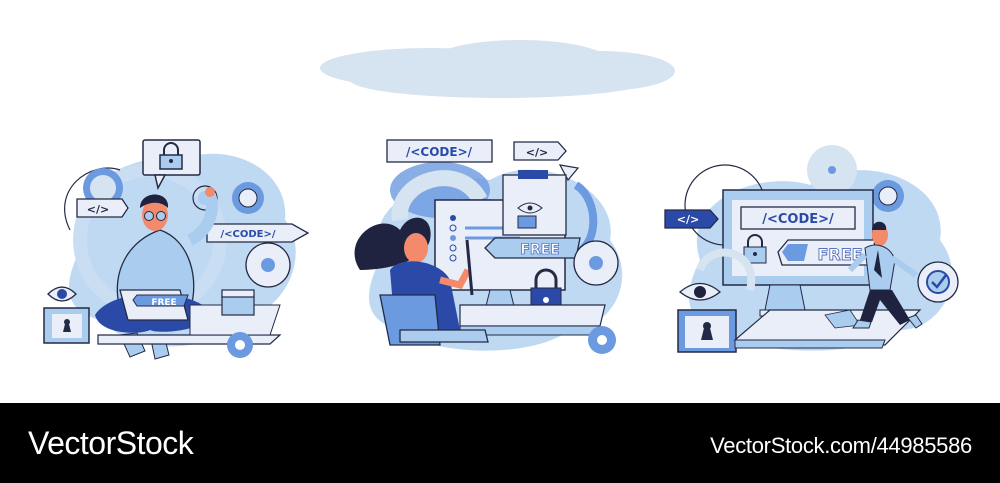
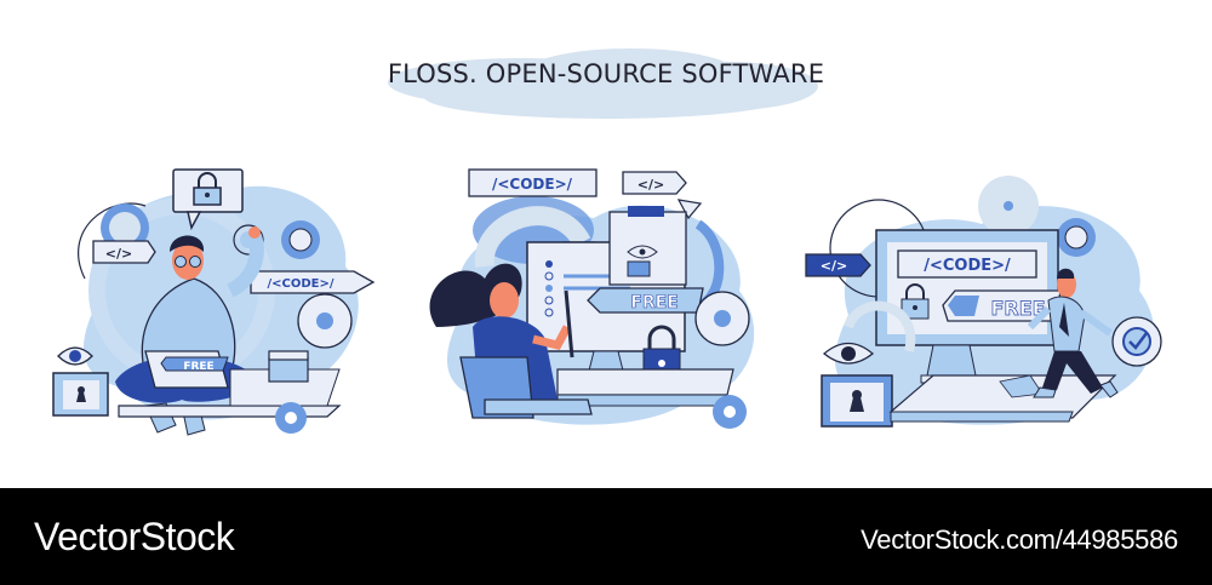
+ FLOSS. OPEN-SOURCE SOFTWARE
  </>
  /<CODE>/
  FREE
  /<CODE>/
  </>
  FREE
  </>
  /<CODE>/
  FREE
  VectorStock
  VectorStock.com/44985586
